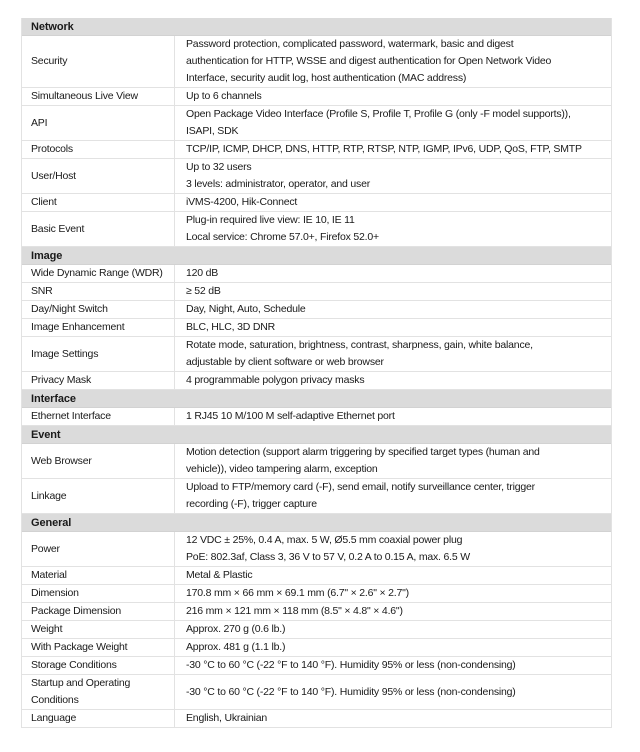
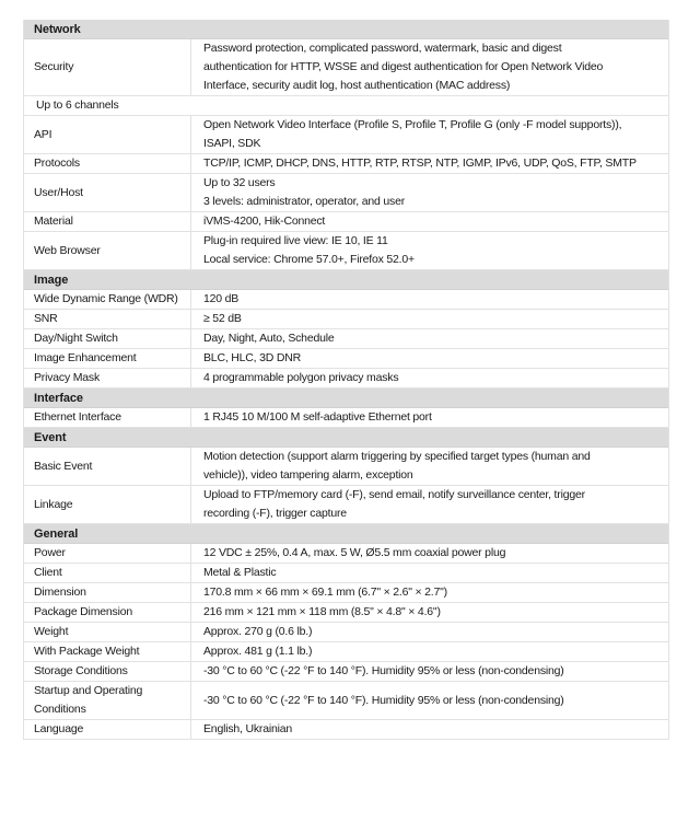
  Network
  Security
  Password protection, complicated password, watermark, basic and digest
  authentication for HTTP, WSSE and digest authentication for Open Network Video
  Interface, security audit log, host authentication (MAC address)
- Simultaneous Live View
  Up to 6 channels
  API
- Open Package Video Interface (Profile S, Profile T, Profile G (only -F model supports)),
+ Open Network Video Interface (Profile S, Profile T, Profile G (only -F model supports)),
  ISAPI, SDK
  Protocols
  TCP/IP, ICMP, DHCP, DNS, HTTP, RTP, RTSP, NTP, IGMP, IPv6, UDP, QoS, FTP, SMTP
  User/Host
  Up to 32 users
  3 levels: administrator, operator, and user
- Client
+ Material
  iVMS-4200, Hik-Connect
- Basic Event
+ Web Browser
  Plug-in required live view: IE 10, IE 11
  Local service: Chrome 57.0+, Firefox 52.0+
  Image
  Wide Dynamic Range (WDR)
  120 dB
  SNR
  ≥ 52 dB
  Day/Night Switch
  Day, Night, Auto, Schedule
  Image Enhancement
  BLC, HLC, 3D DNR
- Image Settings
- Rotate mode, saturation, brightness, contrast, sharpness, gain, white balance,
- adjustable by client software or web browser
  Privacy Mask
  4 programmable polygon privacy masks
  Interface
  Ethernet Interface
  1 RJ45 10 M/100 M self-adaptive Ethernet port
  Event
- Web Browser
+ Basic Event
  Motion detection (support alarm triggering by specified target types (human and
  vehicle)), video tampering alarm, exception
  Linkage
  Upload to FTP/memory card (-F), send email, notify surveillance center, trigger
  recording (-F), trigger capture
  General
  Power
  12 VDC ± 25%, 0.4 A, max. 5 W, Ø5.5 mm coaxial power plug
- PoE: 802.3af, Class 3, 36 V to 57 V, 0.2 A to 0.15 A, max. 6.5 W
- Material
+ Client
  Metal & Plastic
  Dimension
  170.8 mm × 66 mm × 69.1 mm (6.7" × 2.6" × 2.7")
  Package Dimension
  216 mm × 121 mm × 118 mm (8.5" × 4.8" × 4.6")
  Weight
  Approx. 270 g (0.6 lb.)
  With Package Weight
  Approx. 481 g (1.1 lb.)
  Storage Conditions
  -30 °C to 60 °C (-22 °F to 140 °F). Humidity 95% or less (non-condensing)
  Startup and Operating Conditions
  -30 °C to 60 °C (-22 °F to 140 °F). Humidity 95% or less (non-condensing)
  Language
  English, Ukrainian
